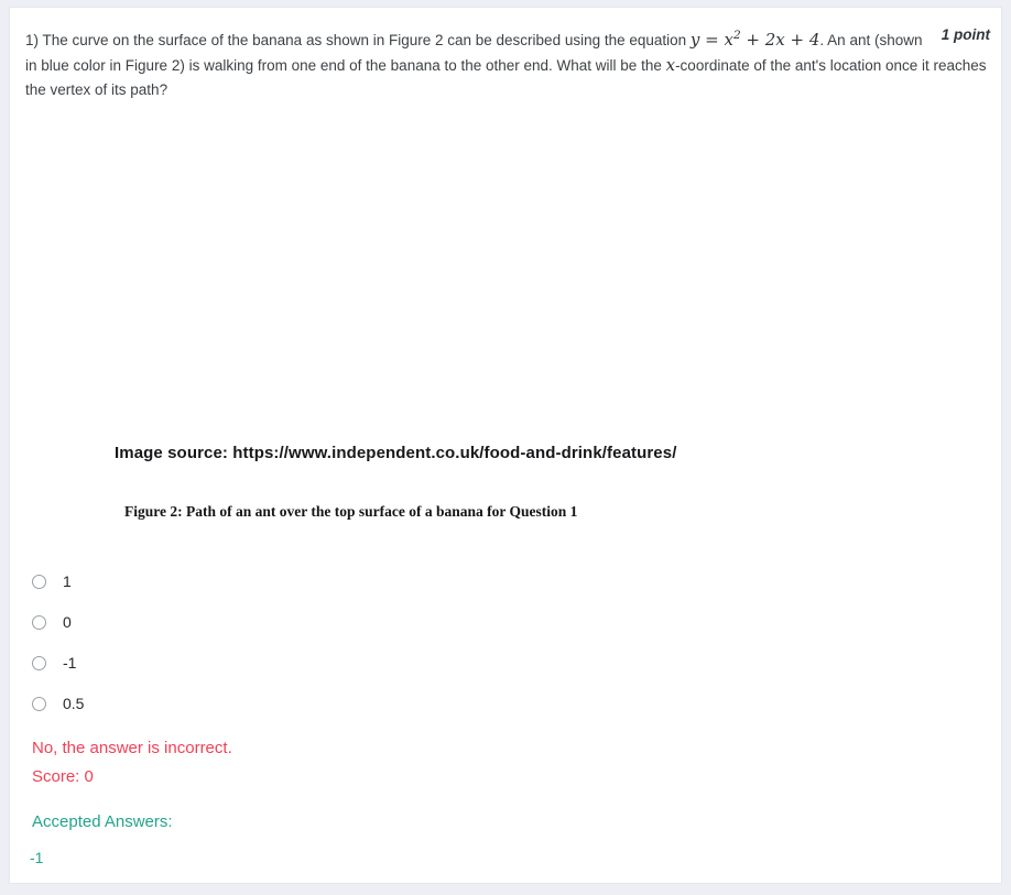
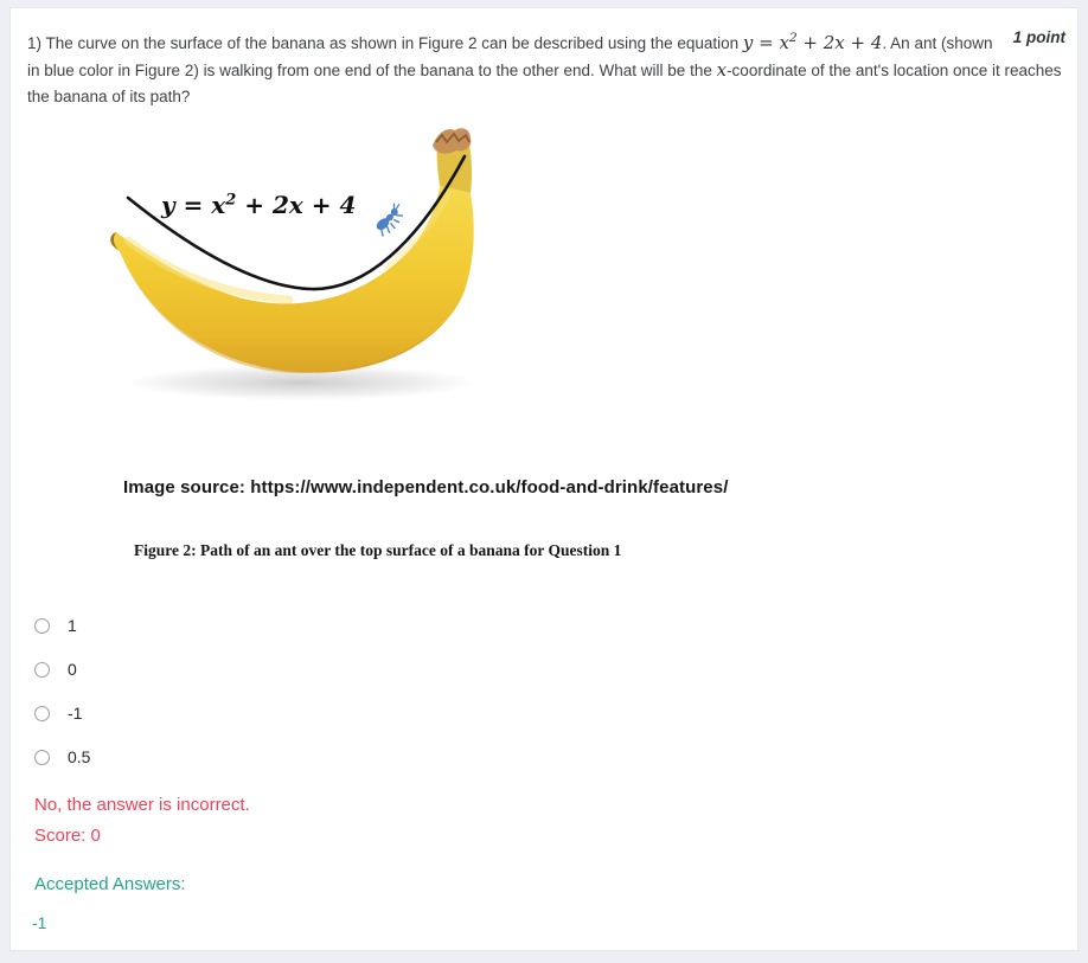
  1 point
- 1) The curve on the surface of the banana as shown in Figure 2 can be described using the equation y = x2 + 2x + 4. An ant (shown in blue color in Figure 2) is walking from one end of the banana to the other end. What will be the x-coordinate of the ant's location once it reaches the vertex of its path?
+ 1) The curve on the surface of the banana as shown in Figure 2 can be described using the equation y = x2 + 2x + 4. An ant (shown in blue color in Figure 2) is walking from one end of the banana to the other end. What will be the x-coordinate of the ant's location once it reaches the banana of its path?
+ y = x2 + 2x + 4
  Image source: https://www.independent.co.uk/food-and-drink/features/
  Figure 2: Path of an ant over the top surface of a banana for Question 1
  1
  0
  -1
  0.5
  No, the answer is incorrect.
  Score: 0
  Accepted Answers:
  -1
